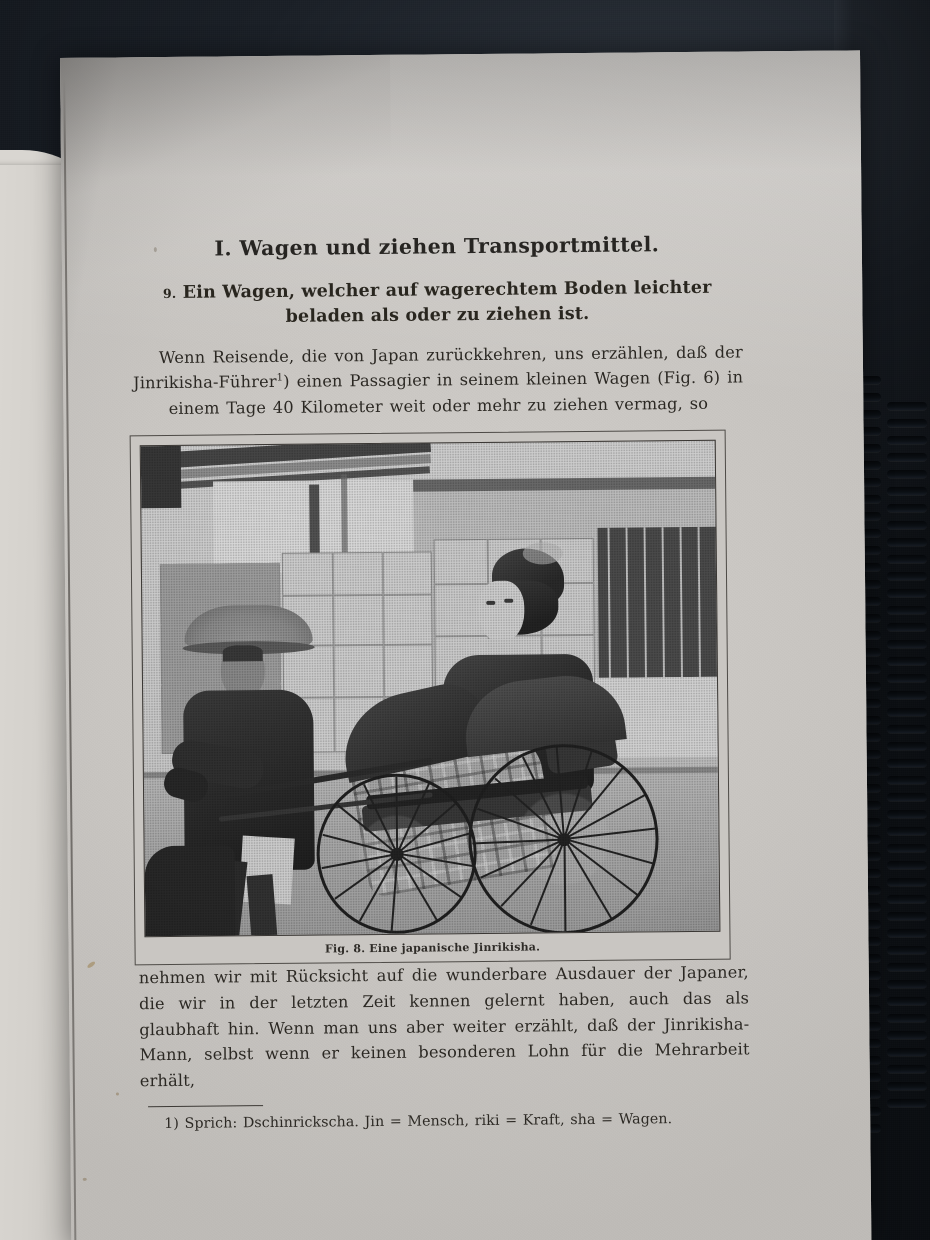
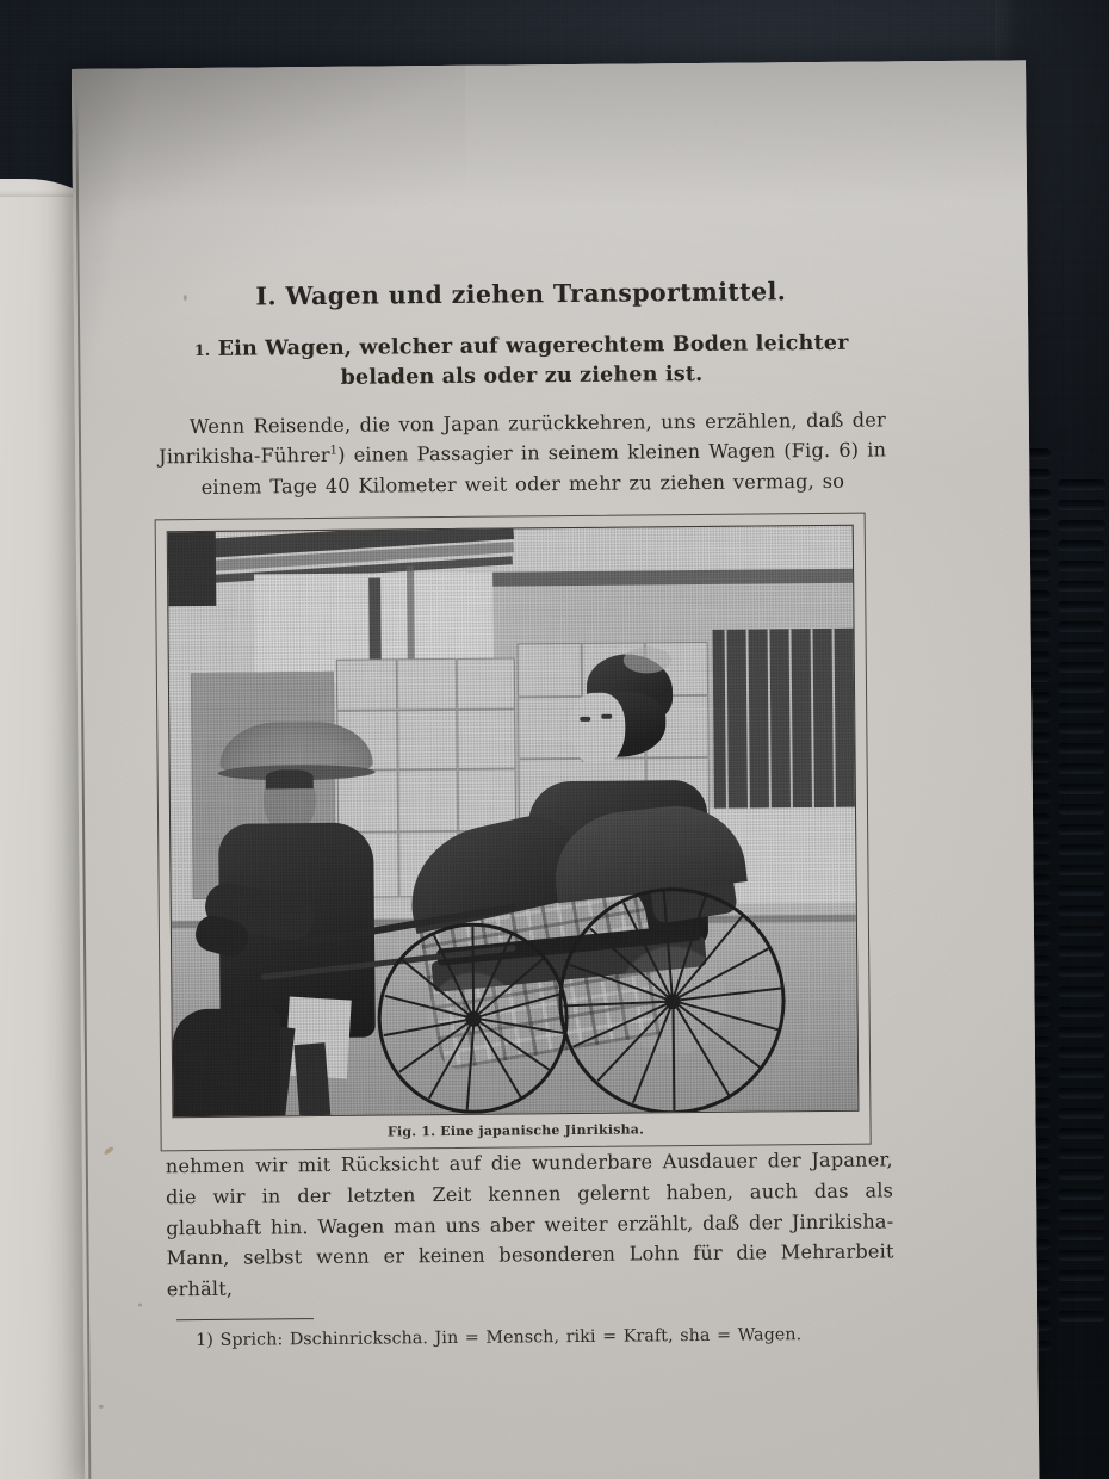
  I. Wagen und ziehen Transportmittel.
- 9. Ein Wagen, welcher auf wagerechtem Boden leichter
+ 1. Ein Wagen, welcher auf wagerechtem Boden leichter
  beladen als oder zu ziehen ist.
  Wenn Reisende, die von Japan zurückkehren, uns erzählen, daß der Jinrikisha-Führer1) einen Passagier in seinem kleinen Wagen (Fig. 6) in einem Tage 40 Kilometer weit oder mehr zu ziehen vermag, so
- Fig. 8. Eine japanische Jinrikisha.
+ Fig. 1. Eine japanische Jinrikisha.
- nehmen wir mit Rücksicht auf die wunderbare Ausdauer der Japaner, die wir in der letzten Zeit kennen gelernt haben, auch das als glaubhaft hin. Wenn man uns aber weiter erzählt, daß der Jinrikisha-Mann, selbst wenn er keinen besonderen Lohn für die Mehrarbeit erhält,
+ nehmen wir mit Rücksicht auf die wunderbare Ausdauer der Japaner, die wir in der letzten Zeit kennen gelernt haben, auch das als glaubhaft hin. Wagen man uns aber weiter erzählt, daß der Jinrikisha-Mann, selbst wenn er keinen besonderen Lohn für die Mehrarbeit erhält,
  1) Sprich: Dschinrickscha. Jin = Mensch, riki = Kraft, sha = Wagen.
